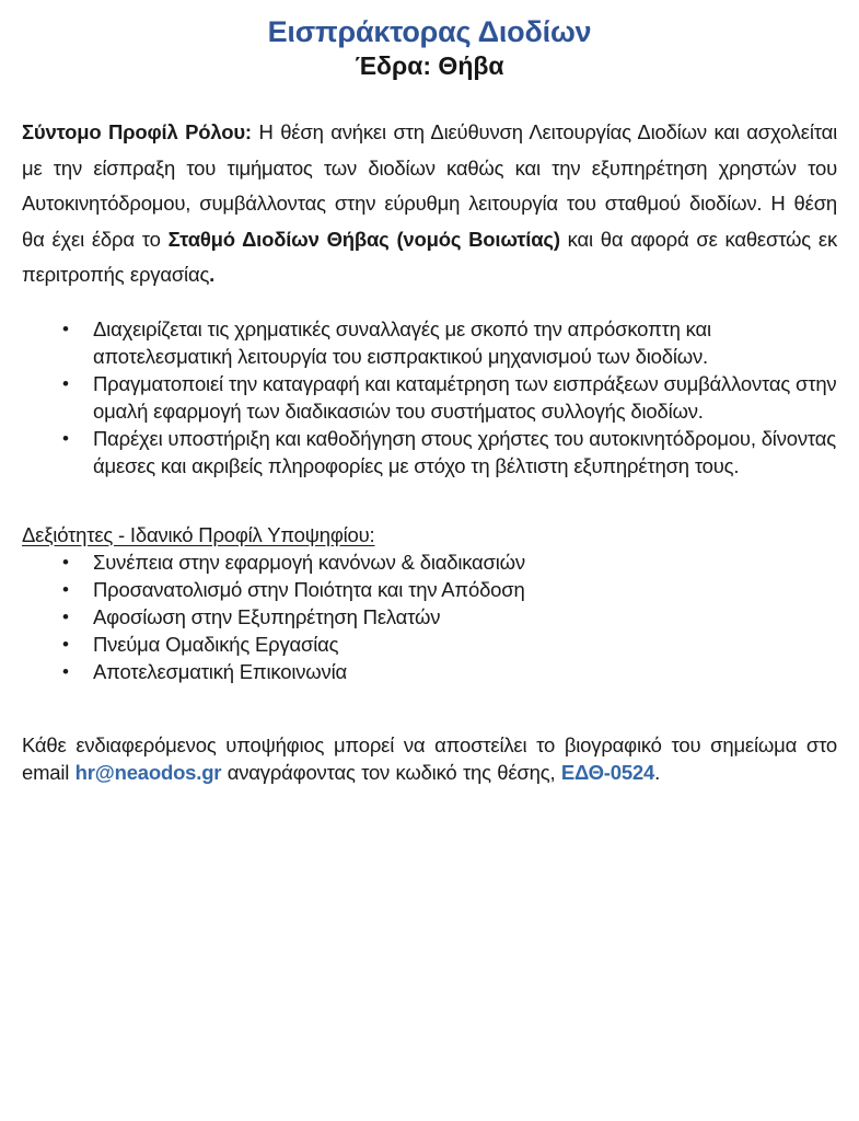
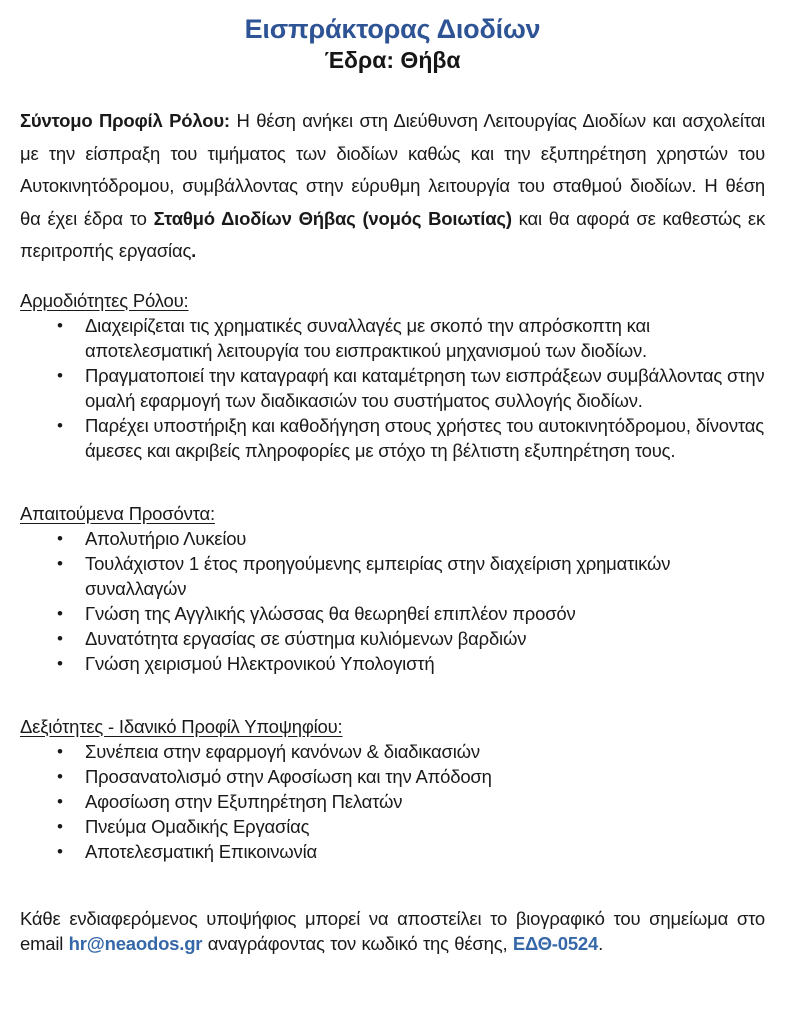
  Εισπράκτορας Διοδίων
  Έδρα: Θήβα
  Σύντομο Προφίλ Ρόλου: Η θέση ανήκει στη Διεύθυνση Λειτουργίας Διοδίων και ασχολείται με την είσπραξη του τιμήματος των διοδίων καθώς και την εξυπηρέτηση χρηστών του Αυτοκινητόδρομου, συμβάλλοντας στην εύρυθμη λειτουργία του σταθμού διοδίων. Η θέση θα έχει έδρα το Σταθμό Διοδίων Θήβας (νομός Βοιωτίας) και θα αφορά σε καθεστώς εκ περιτροπής εργασίας.
+ Αρμοδιότητες Ρόλου:
  Διαχειρίζεται τις χρηματικές συναλλαγές με σκοπό την απρόσκοπτη και αποτελεσματική λειτουργία του εισπρακτικού μηχανισμού των διοδίων.
  Πραγματοποιεί την καταγραφή και καταμέτρηση των εισπράξεων συμβάλλοντας στην ομαλή εφαρμογή των διαδικασιών του συστήματος συλλογής διοδίων.
  Παρέχει υποστήριξη και καθοδήγηση στους χρήστες του αυτοκινητόδρομου, δίνοντας άμεσες και ακριβείς πληροφορίες με στόχο τη βέλτιστη εξυπηρέτηση τους.
+ Απαιτούμενα Προσόντα:
+ Απολυτήριο Λυκείου
+ Τουλάχιστον 1 έτος προηγούμενης εμπειρίας στην διαχείριση χρηματικών συναλλαγών
+ Γνώση της Αγγλικής γλώσσας θα θεωρηθεί επιπλέον προσόν
+ Δυνατότητα εργασίας σε σύστημα κυλιόμενων βαρδιών
+ Γνώση χειρισμού Ηλεκτρονικού Υπολογιστή
  Δεξιότητες - Ιδανικό Προφίλ Υποψηφίου:
  Συνέπεια στην εφαρμογή κανόνων & διαδικασιών
- Προσανατολισμό στην Ποιότητα και την Απόδοση
+ Προσανατολισμό στην Αφοσίωση και την Απόδοση
  Αφοσίωση στην Εξυπηρέτηση Πελατών
  Πνεύμα Ομαδικής Εργασίας
  Αποτελεσματική Επικοινωνία
  Κάθε ενδιαφερόμενος υποψήφιος μπορεί να αποστείλει το βιογραφικό του σημείωμα στο email hr@neaodos.gr αναγράφοντας τον κωδικό της θέσης, ΕΔΘ-0524.
